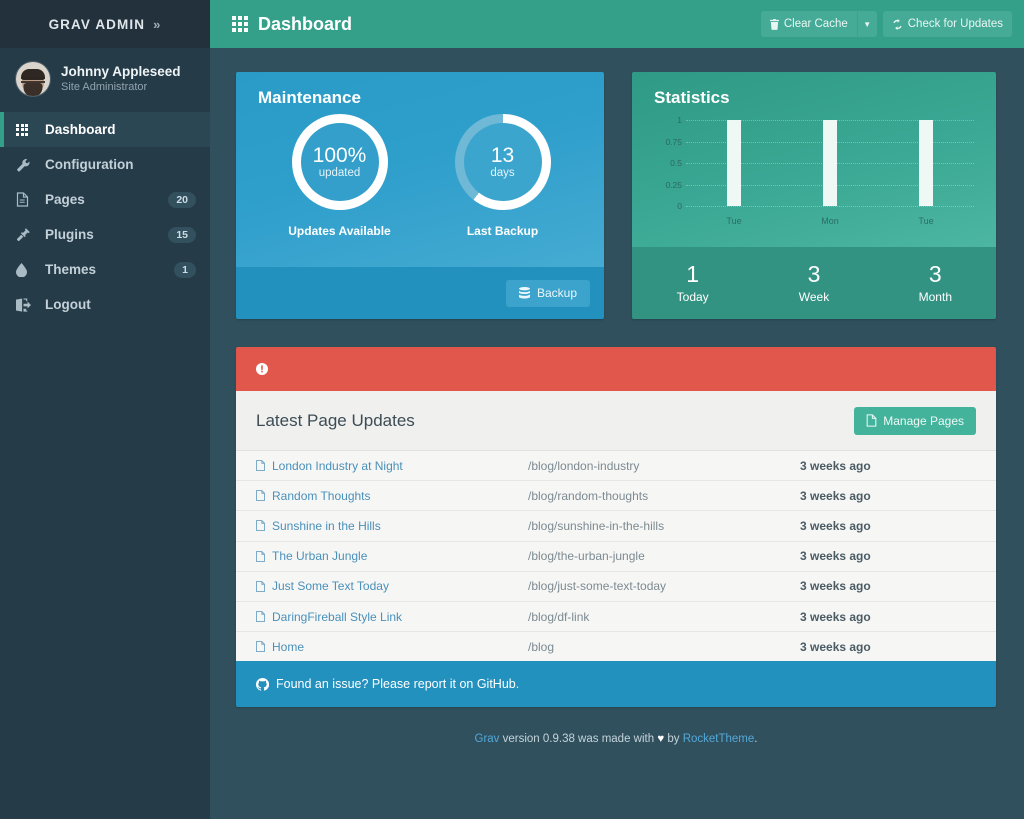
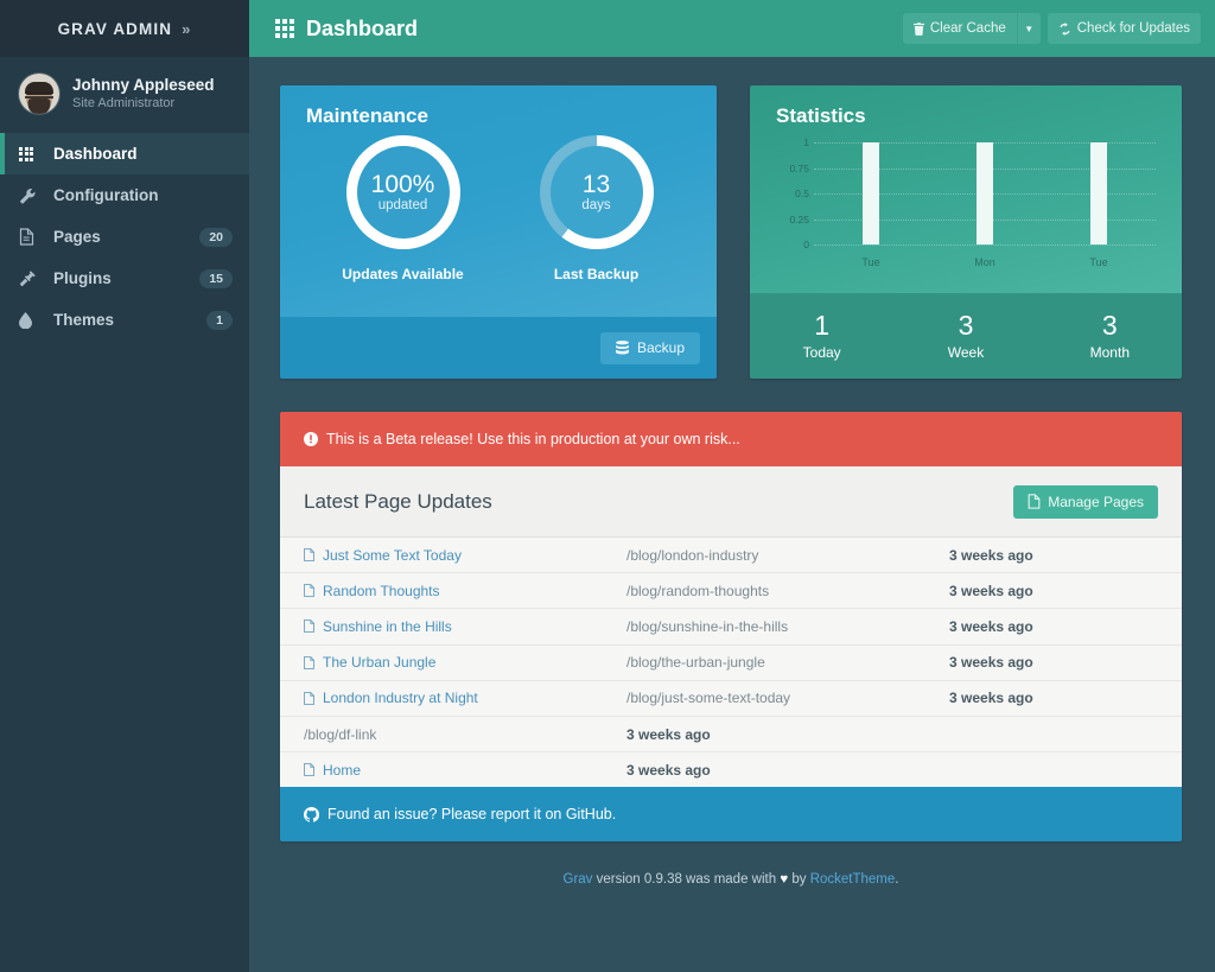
  GRAV ADMIN
  »
  Johnny Appleseed
  Site Administrator
  Dashboard
  Configuration
  Pages
  20
  Plugins
  15
  Themes
  1
- Logout
  Dashboard
  Clear Cache
  ▼
  Check for Updates
  Maintenance
  100%
  updated
  Updates Available
  13
  days
  Last Backup
  Backup
  Statistics
  1
  0.75
  0.5
  0.25
  0
  Tue
  Mon
  Tue
  1
  Today
  3
  Week
  3
  Month
+ This is a Beta release! Use this in production at your own risk...
  Latest Page Updates
  Manage Pages
- London Industry at Night
+ Just Some Text Today
  /blog/london-industry
  3 weeks ago
  Random Thoughts
  /blog/random-thoughts
  3 weeks ago
  Sunshine in the Hills
  /blog/sunshine-in-the-hills
  3 weeks ago
  The Urban Jungle
  /blog/the-urban-jungle
  3 weeks ago
- Just Some Text Today
+ London Industry at Night
  /blog/just-some-text-today
  3 weeks ago
- DaringFireball Style Link
  /blog/df-link
  3 weeks ago
  Home
- /blog
  3 weeks ago
  Found an issue? Please report it on GitHub.
  Grav version 0.9.38 was made with ♥ by RocketTheme.
